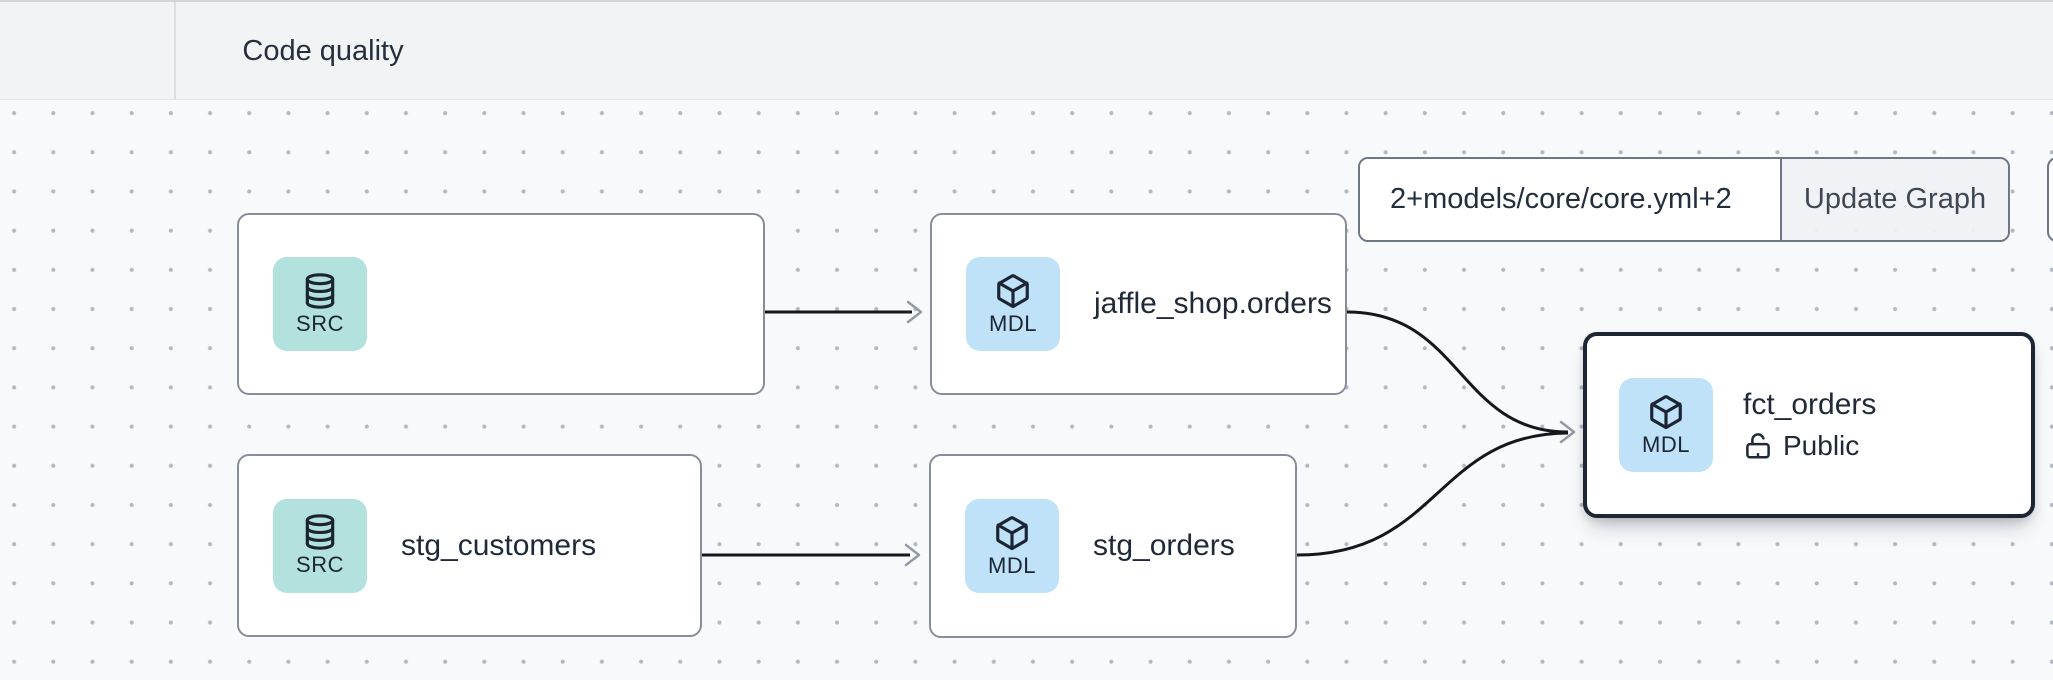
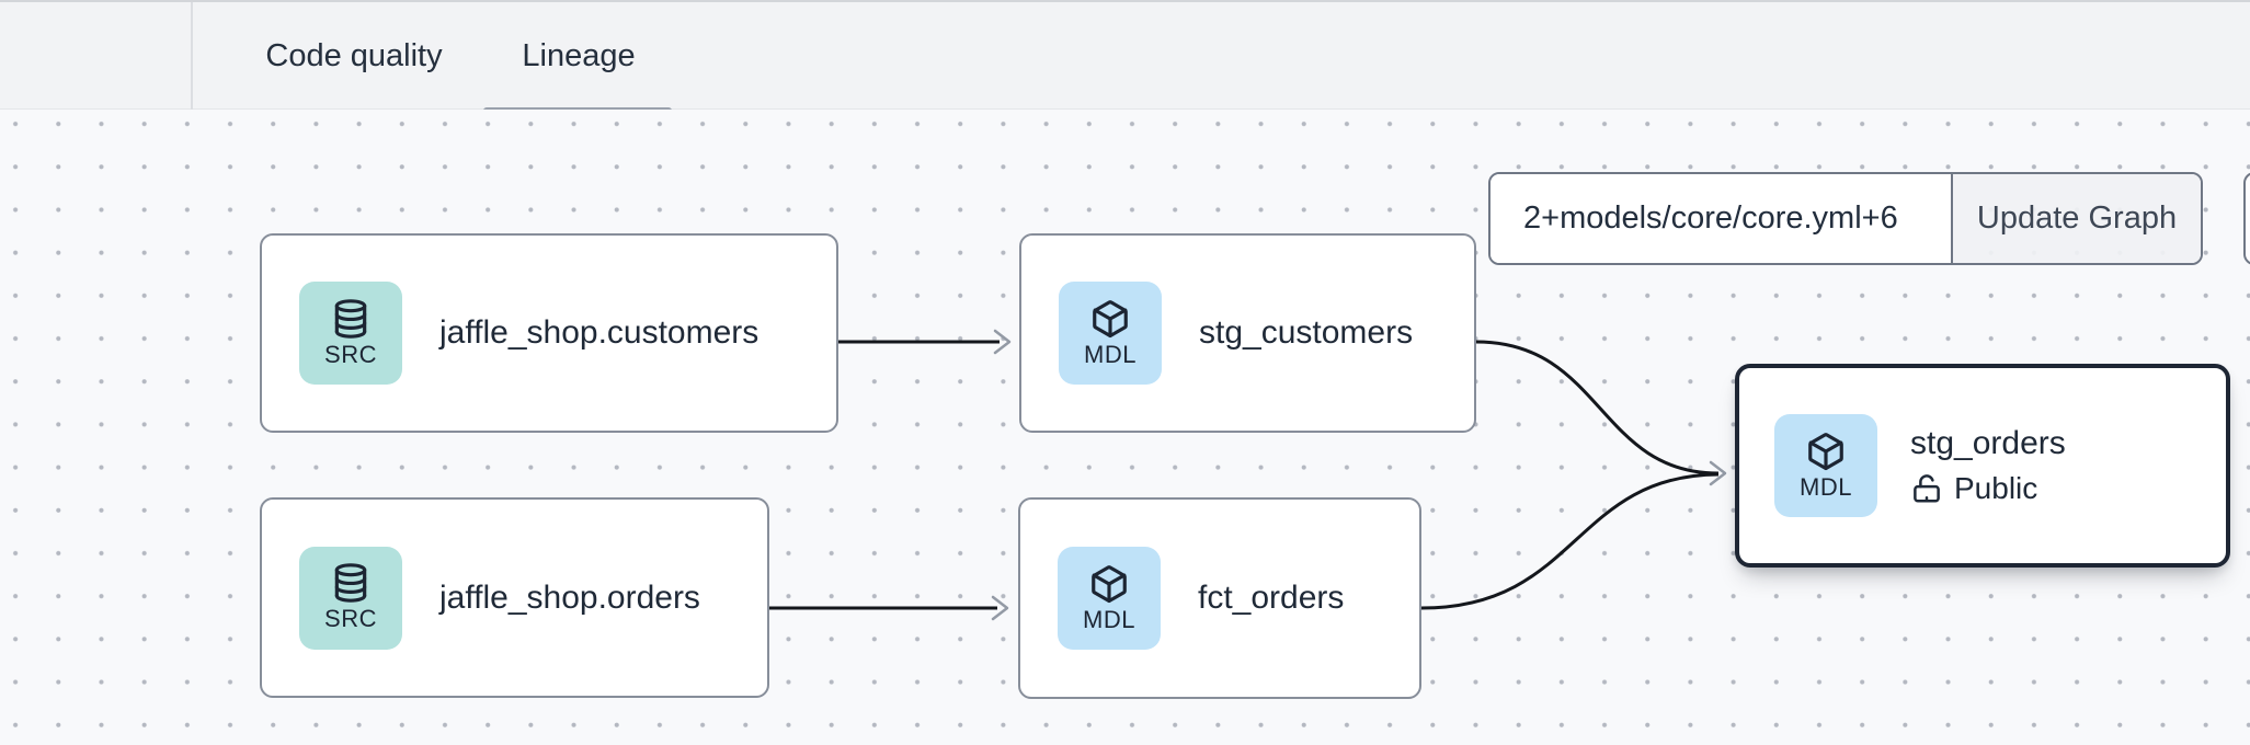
  Code quality
+ Lineage
  SRC
+ jaffle_shop.customers
  MDL
- jaffle_shop.orders
+ stg_customers
  SRC
- stg_customers
+ jaffle_shop.orders
  MDL
- stg_orders
+ fct_orders
  MDL
- fct_orders
+ stg_orders
  Public
- 2+models/core/core.yml+2
+ 2+models/core/core.yml+6
  Update Graph
